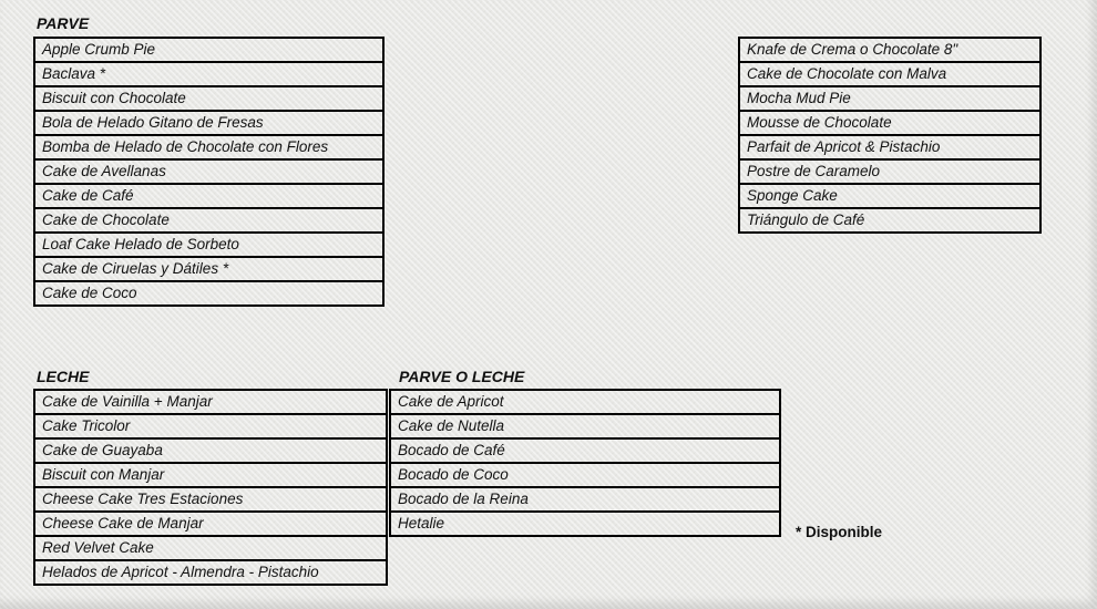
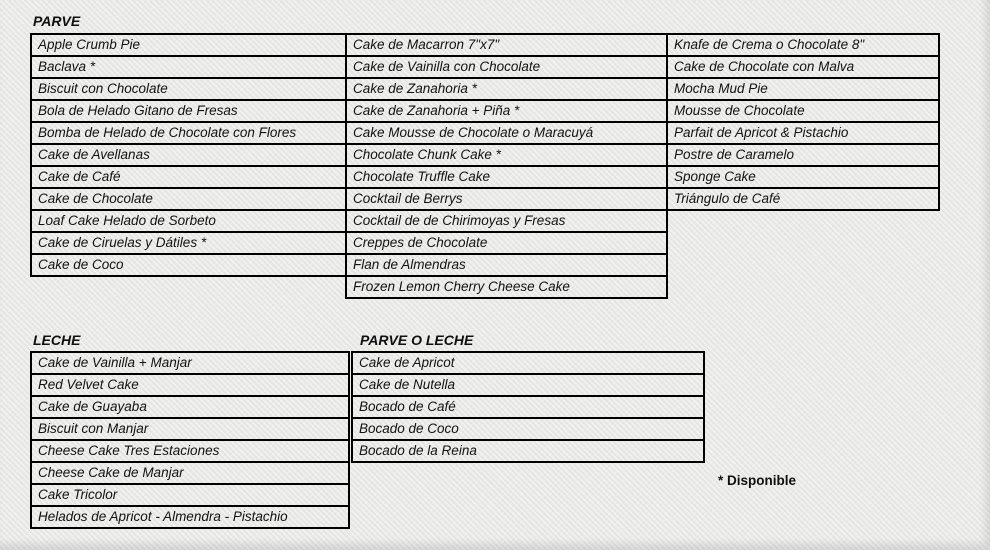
  PARVE
  Apple Crumb Pie
  Baclava *
  Biscuit con Chocolate
  Bola de Helado Gitano de Fresas
  Bomba de Helado de Chocolate con Flores
  Cake de Avellanas
  Cake de Café
  Cake de Chocolate
  Loaf Cake Helado de Sorbeto
  Cake de Ciruelas y Dátiles *
  Cake de Coco
+ Cake de Macarron 7"x7"
+ Cake de Vainilla con Chocolate
+ Cake de Zanahoria *
+ Cake de Zanahoria + Piña *
+ Cake Mousse de Chocolate o Maracuyá
+ Chocolate Chunk Cake *
+ Chocolate Truffle Cake
+ Cocktail de Berrys
+ Cocktail de de Chirimoyas y Fresas
+ Creppes de Chocolate
+ Flan de Almendras
+ Frozen Lemon Cherry Cheese Cake
  Knafe de Crema o Chocolate 8"
  Cake de Chocolate con Malva
  Mocha Mud Pie
  Mousse de Chocolate
  Parfait de Apricot & Pistachio
  Postre de Caramelo
  Sponge Cake
  Triángulo de Café
  LECHE
  Cake de Vainilla + Manjar
- Cake Tricolor
+ Red Velvet Cake
  Cake de Guayaba
  Biscuit con Manjar
  Cheese Cake Tres Estaciones
  Cheese Cake de Manjar
- Red Velvet Cake
+ Cake Tricolor
  Helados de Apricot - Almendra - Pistachio
  PARVE O LECHE
  Cake de Apricot
  Cake de Nutella
  Bocado de Café
  Bocado de Coco
  Bocado de la Reina
- Hetalie
  * Disponible
